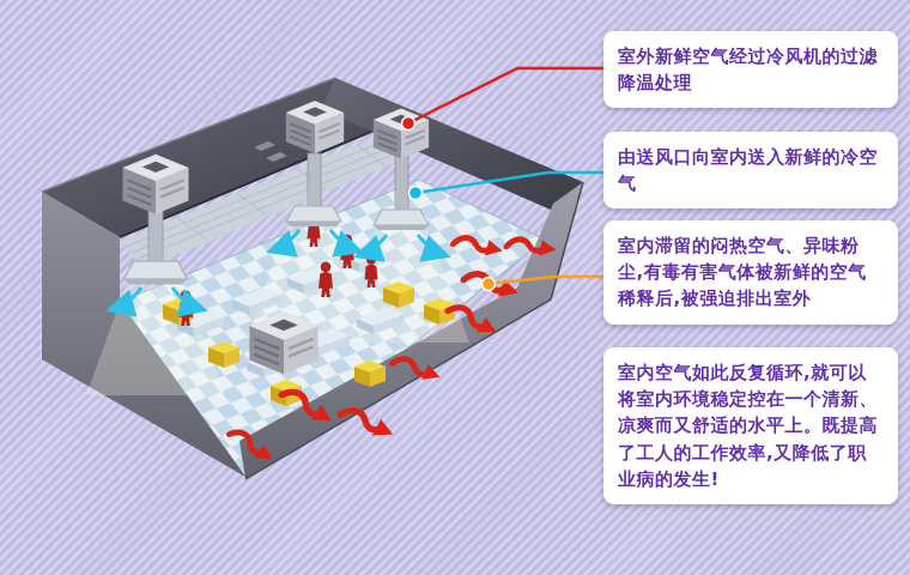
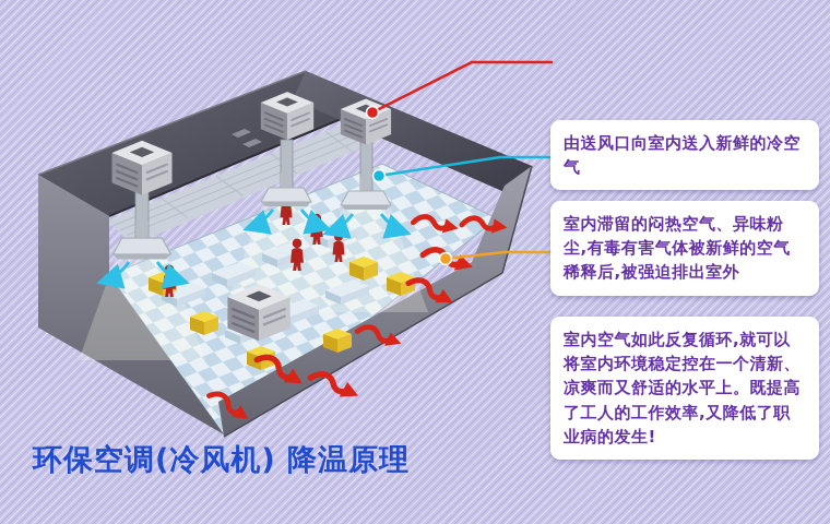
- 室外新鲜空气经过冷风机的过滤降温处理
  由送风口向室内送入新鲜的冷空气
  室内滞留的闷热空气、异味粉尘,有毒有害气体被新鲜的空气稀释后,被强迫排出室外
  室内空气如此反复循环,就可以将室内环境稳定控在一个清新、凉爽而又舒适的水平上。既提高了工人的工作效率,又降低了职业病的发生!
+ 环保空调(冷风机) 降温原理
